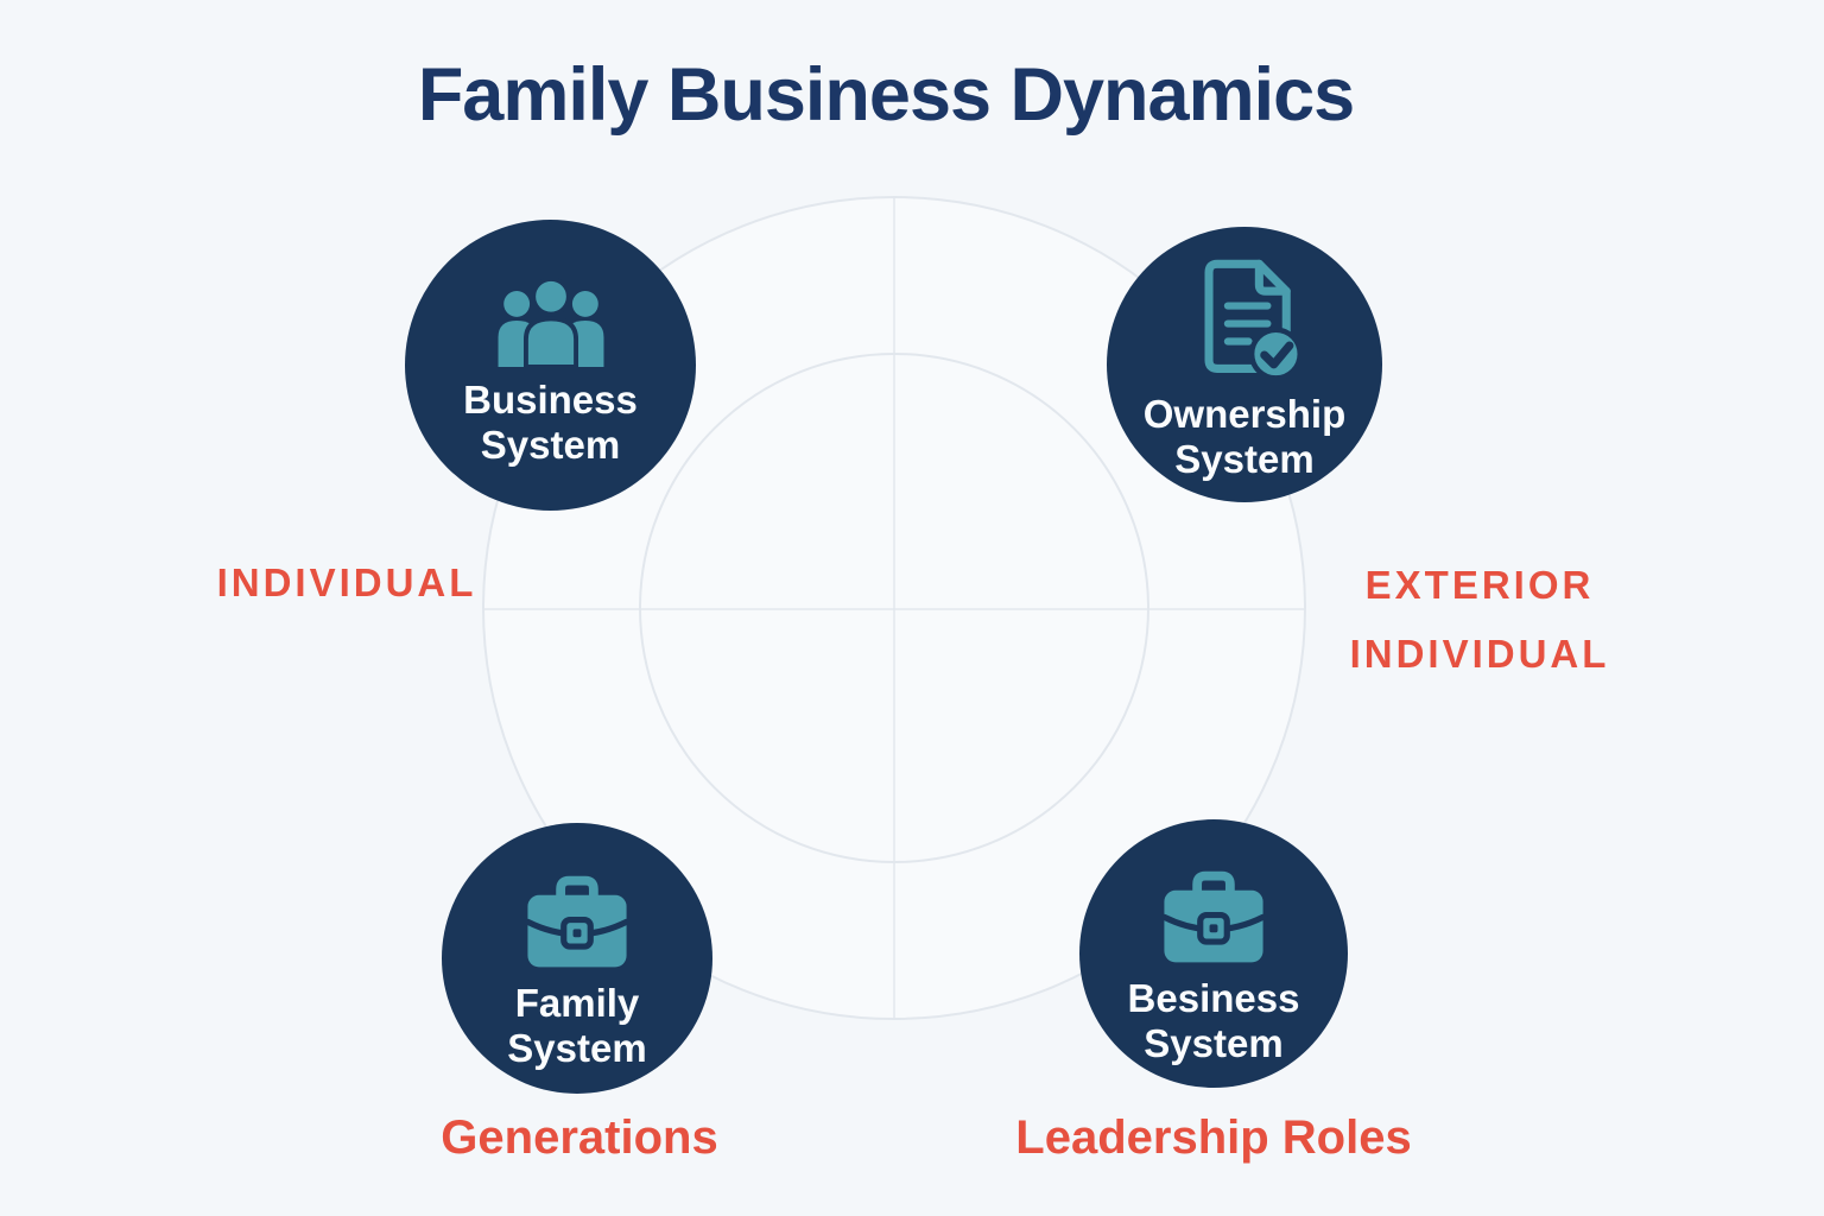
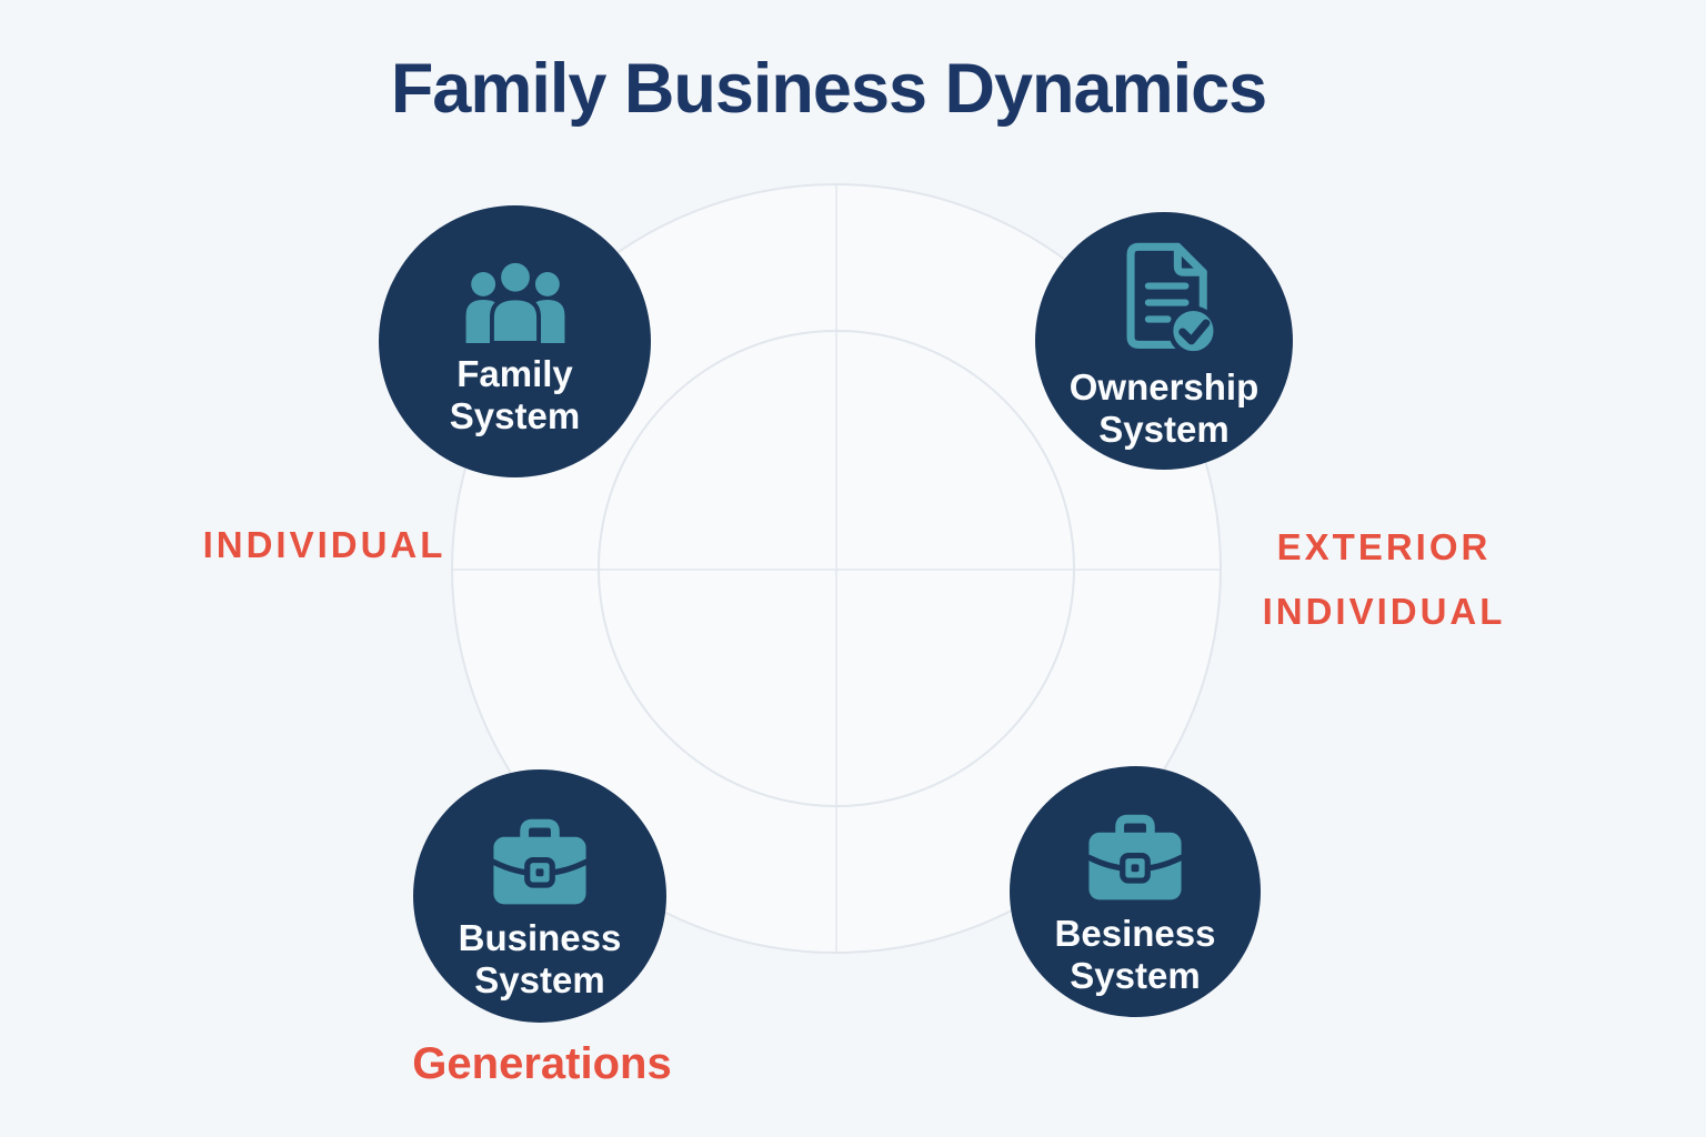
  Family Business Dynamics
- Business
+ Family
  System
  Ownership
  System
- Family
+ Business
  System
  Besiness
  System
  INDIVIDUAL
  EXTERIOR
  INDIVIDUAL
  Generations
- Leadership Roles
